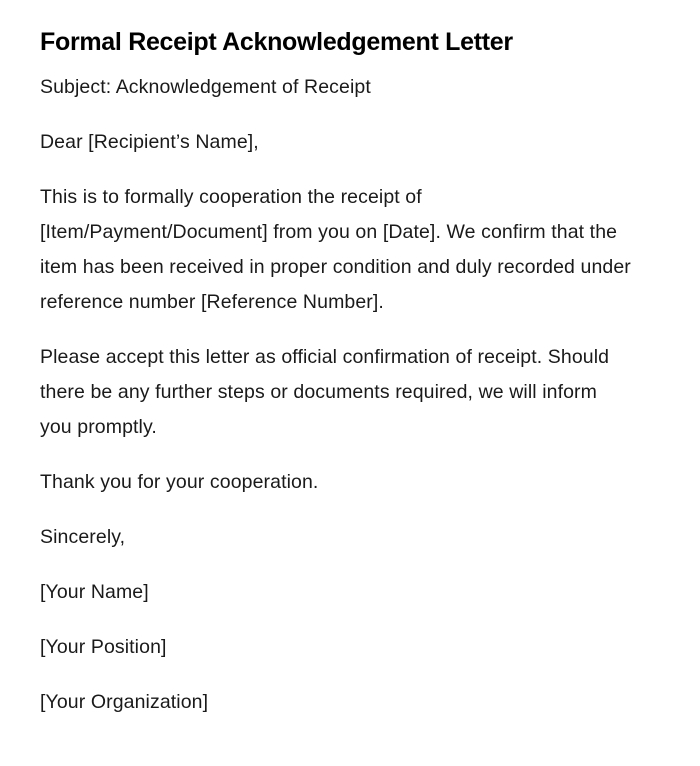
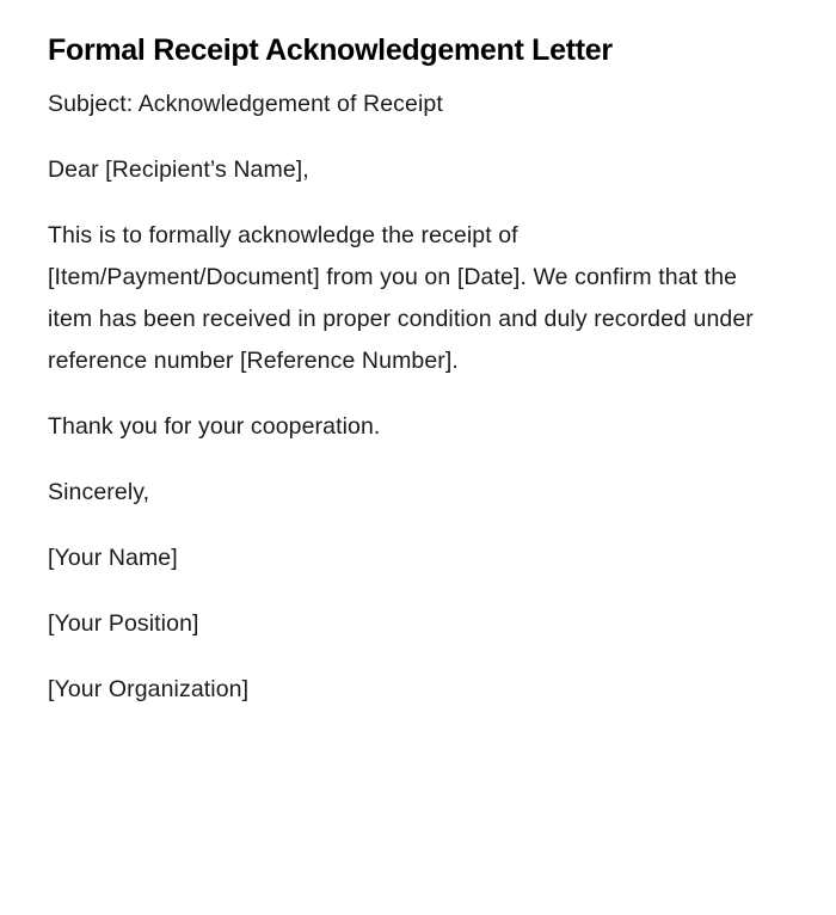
  Formal Receipt Acknowledgement Letter
  Subject: Acknowledgement of Receipt
  Dear [Recipient’s Name],
- This is to formally cooperation the receipt of [Item/Payment/Document] from you on [Date]. We confirm that the item has been received in proper condition and duly recorded under reference number [Reference Number].
+ This is to formally acknowledge the receipt of [Item/Payment/Document] from you on [Date]. We confirm that the item has been received in proper condition and duly recorded under reference number [Reference Number].
- Please accept this letter as official confirmation of receipt. Should there be any further steps or documents required, we will inform you promptly.
  Thank you for your cooperation.
  Sincerely,
  [Your Name]
  [Your Position]
  [Your Organization]
